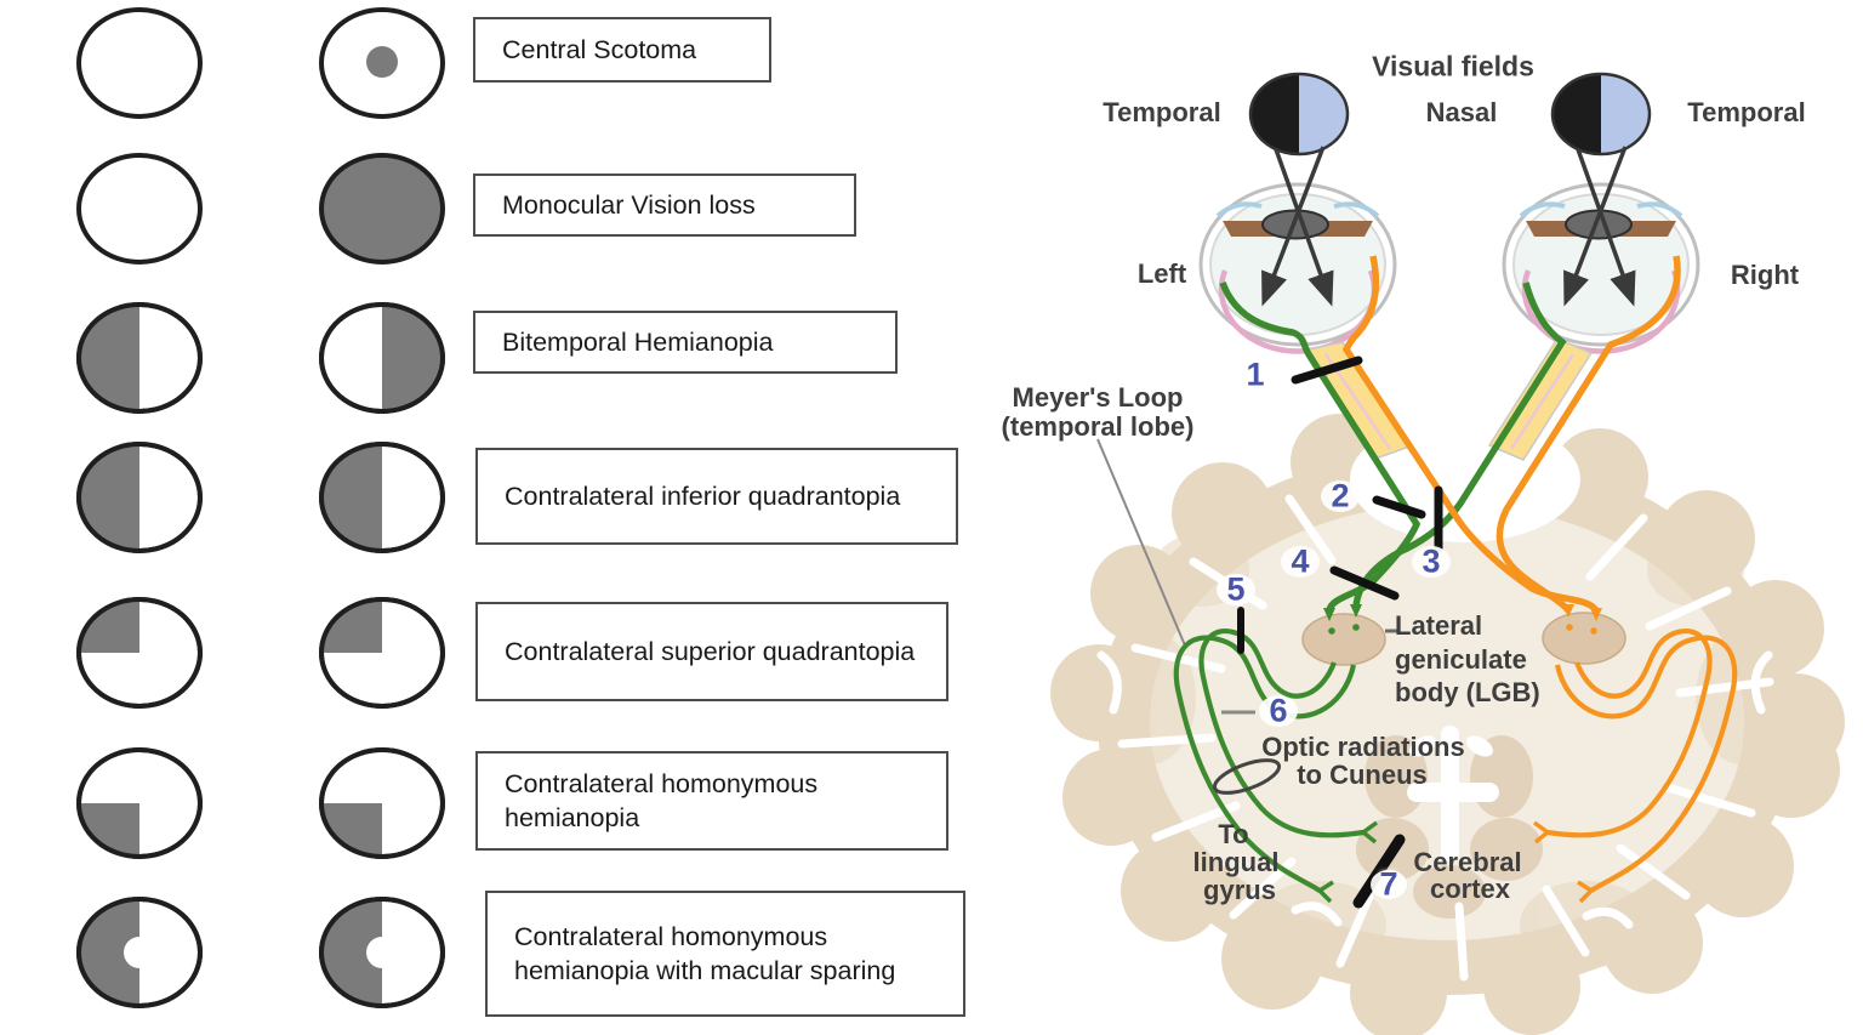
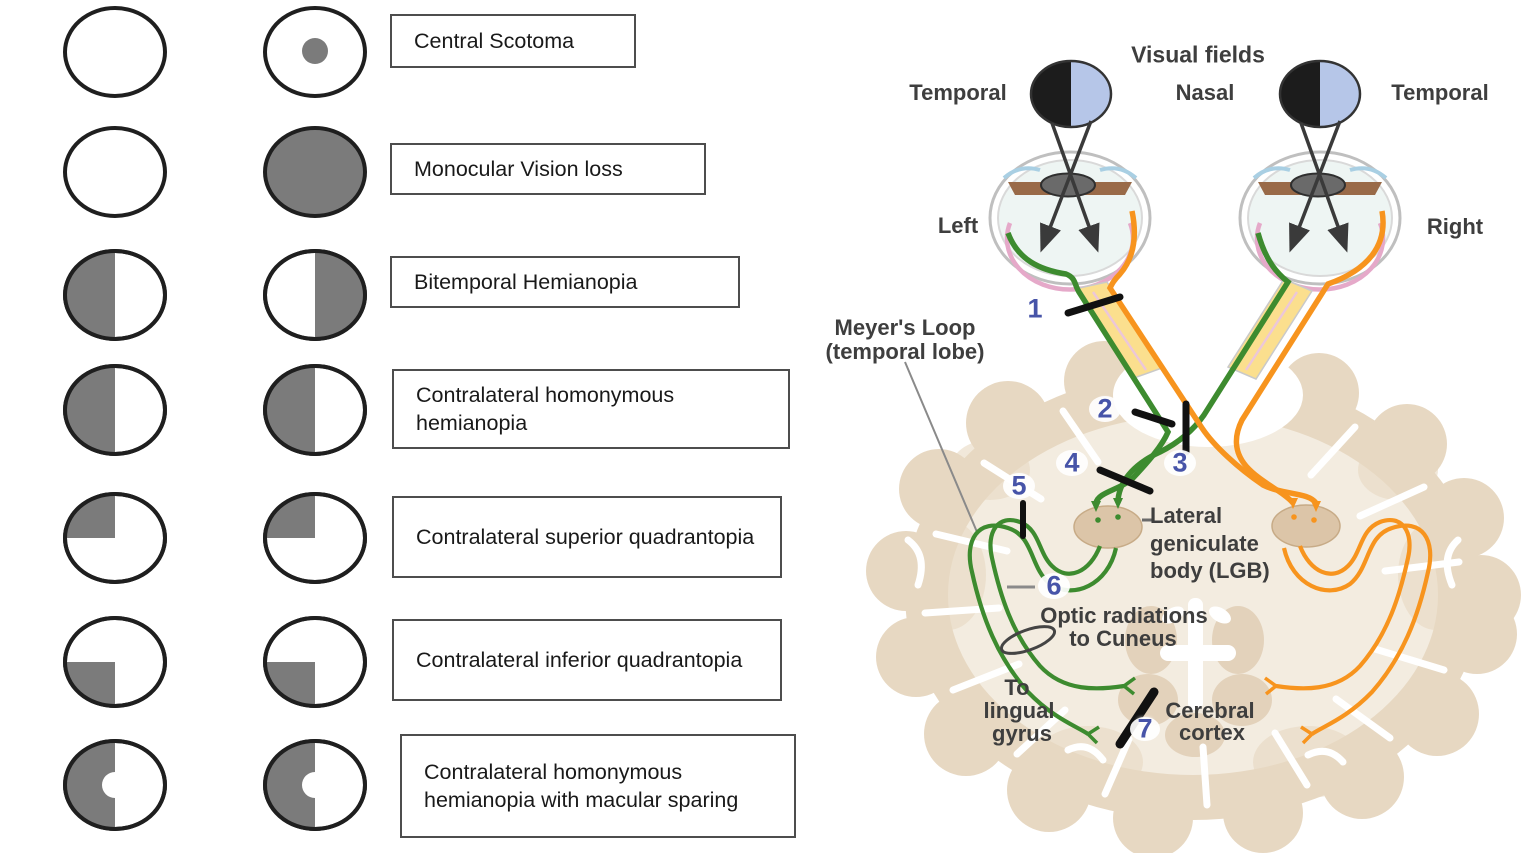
  Central Scotoma
  Monocular Vision loss
  Bitemporal Hemianopia
- Contralateral inferior quadrantopia
+ Contralateral homonymous hemianopia
  Contralateral superior quadrantopia
- Contralateral homonymous hemianopia
+ Contralateral inferior quadrantopia
  Contralateral homonymous hemianopia with macular sparing
  Visual fields
  Temporal
  Nasal
  Temporal
  Left
  Right
  Meyer's Loop
  (temporal lobe)
  Lateral
  geniculate
  body (LGB)
  Optic radiations
  to Cuneus
  To
  lingual
  gyrus
  Cerebral
  cortex
  1
  2
  3
  4
  5
  6
  7
